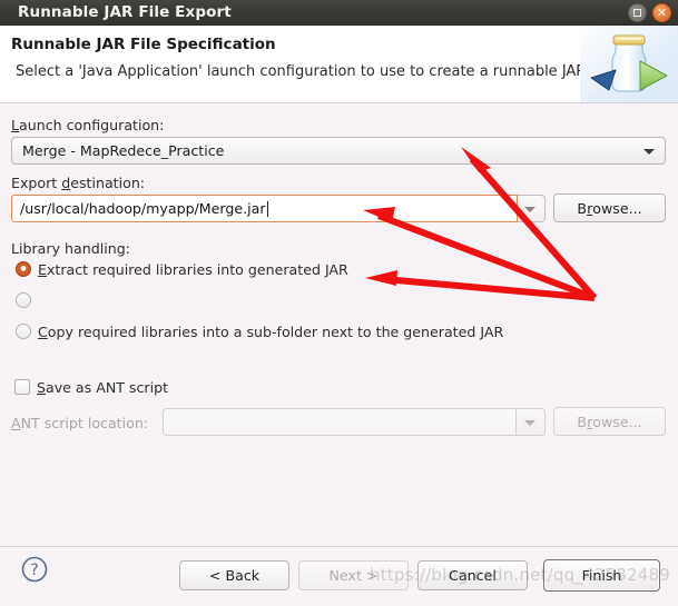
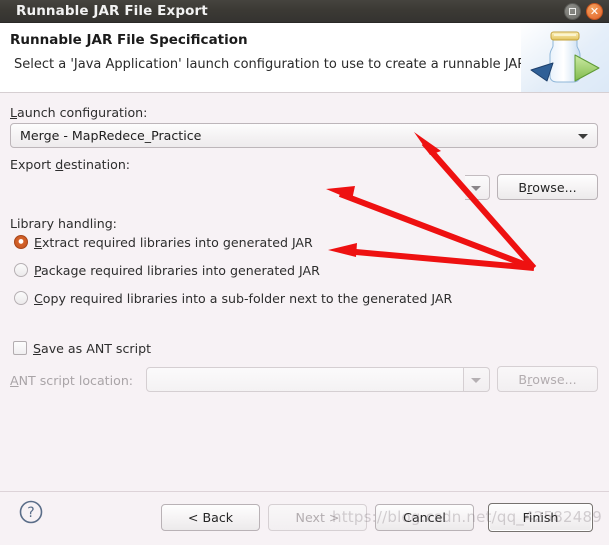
  Runnable JAR File Export
  ✕
  Runnable JAR File Specification
  Select a 'Java Application' launch configuration to use to create a runnable JA
  Launch configuration:
  Merge - MapRedece_Practice
  Export destination:
- /usr/local/hadoop/myapp/Merge.jar
  B
  r
  owse...
  Library handling:
  Extract required libraries into generated JAR
+ Package required libraries into generated JAR
  Copy required libraries into a sub-folder next to the generated JAR
  Save as ANT script
  ANT script location:
  B
  r
  owse...
  ?
  < Back
  Next >
  Cancel
  Finish
  https://blog.csdn.net/qq_42582489
